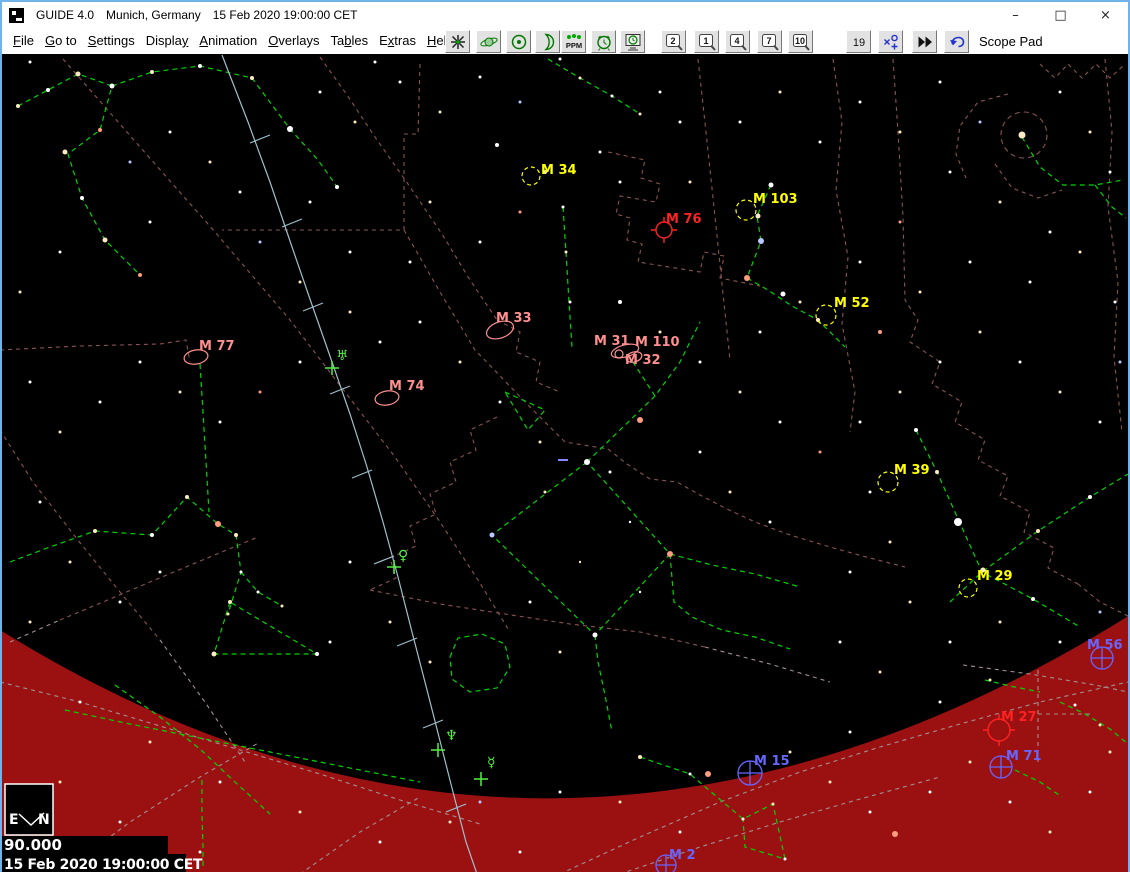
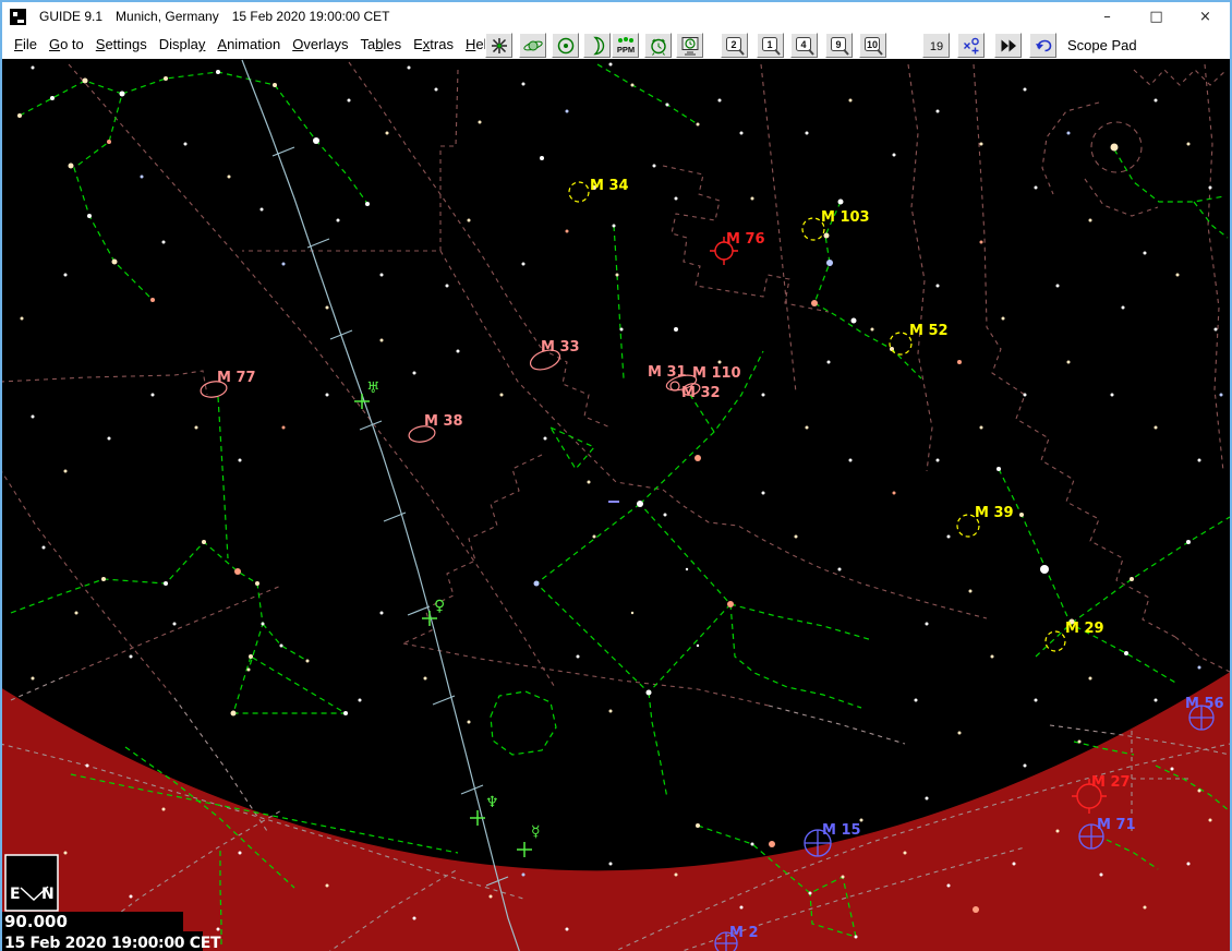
- GUIDE 4.0
+ GUIDE 9.1
  Munich, Germany
  15 Feb 2020 19:00:00 CET
  –
  □
  ×
  File Go to Settings Display Animation Overlays Tables Extras He
  PPM
  2
  1
  4
- 7
+ 9
  10
  19
  Scope Pad
  M 34
  M 103
  M 52
  M 39
  M 29
  M 76
  M 27
  M 33
  M 31
  M 110
  M 32
  M 77
- M 74
+ M 38
  M 56
  M 71
  M 15
  M 2
  ♅
  ♀
  ♆
  ☿
  E
  N
  90.000
  15 Feb 2020 19:00:00 CET
